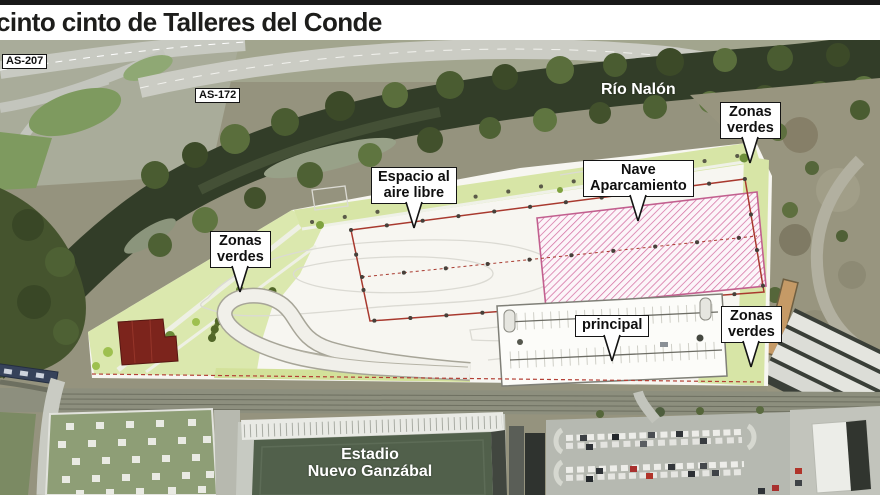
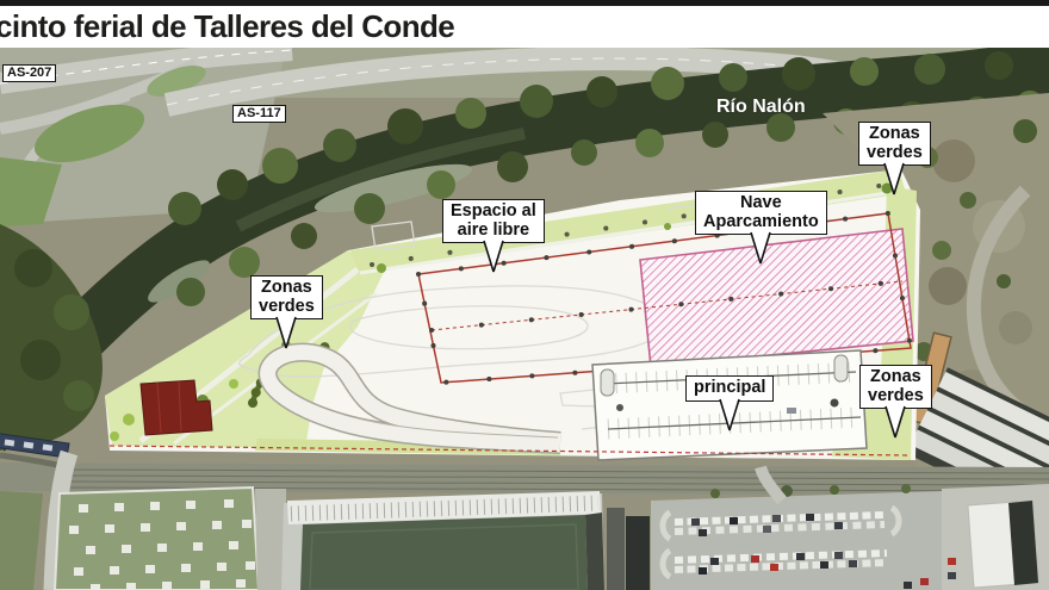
- cinto cinto de Talleres del Conde
+ cinto ferial de Talleres del Conde
  AS-207
- AS-172
+ AS-117
  Río Nalón
  Zonas
  verdes
  Espacio al
  aire libre
  Nave
  Aparcamiento
  Zonas
  verdes
  principal
  Zonas
  verdes
- Estadio
- Nuevo Ganzábal
